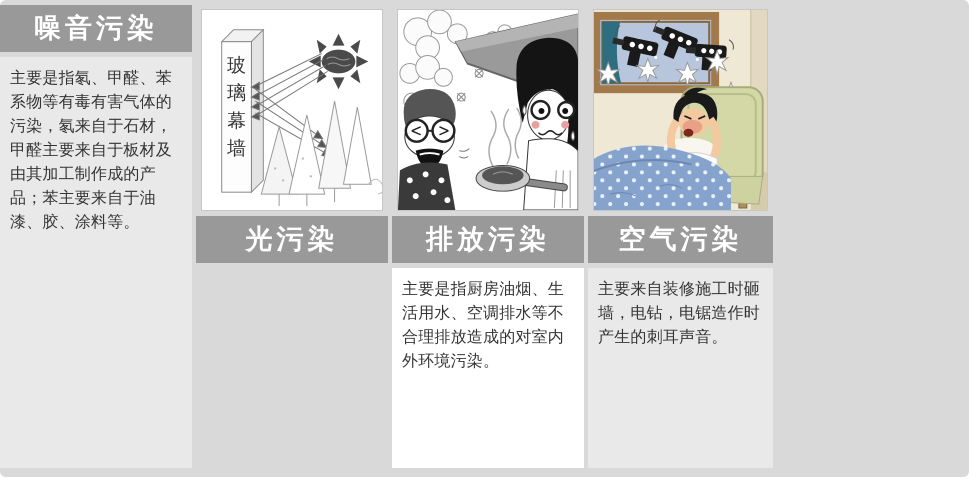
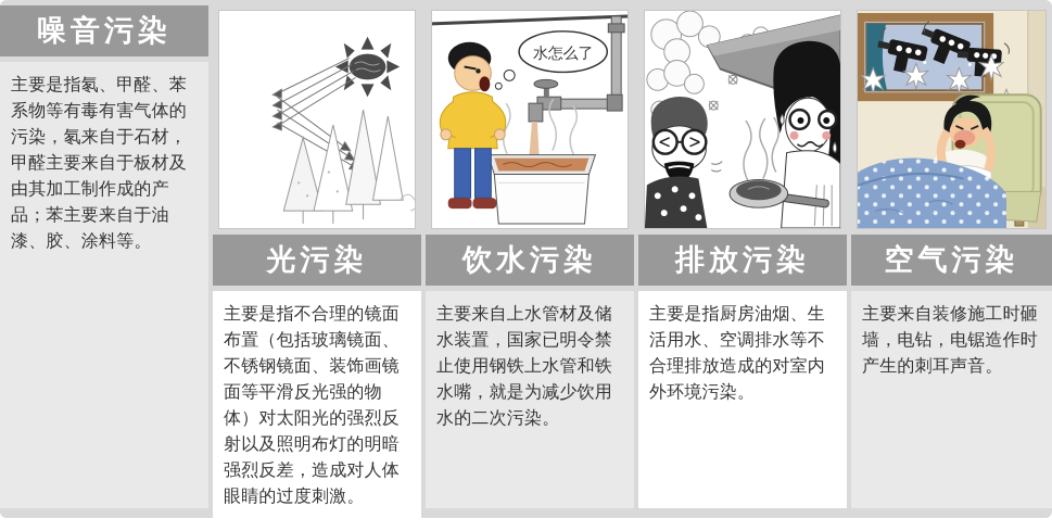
  噪音污染
  主要是指氡、甲醛、苯系物等有毒有害气体的污染，氡来自于石材，甲醛主要来自于板材及由其加工制作成的产品；苯主要来自于油漆、胶、涂料等。
- 玻
- 璃
- 幕
- 墙
  光污染
+ 主要是指不合理的镜面布置（包括玻璃镜面、不锈钢镜面、装饰画镜面等平滑反光强的物体）对太阳光的强烈反射以及照明布灯的明暗强烈反差，造成对人体眼睛的过度刺激。
+ 水怎么了
+ 饮水污染
+ 主要来自上水管材及储水装置，国家已明令禁止使用钢铁上水管和铁水嘴，就是为减少饮用水的二次污染。
  排放污染
  主要是指厨房油烟、生活用水、空调排水等不合理排放造成的对室内外环境污染。
  空气污染
  主要来自装修施工时砸墙，电钻，电锯造作时产生的刺耳声音。
